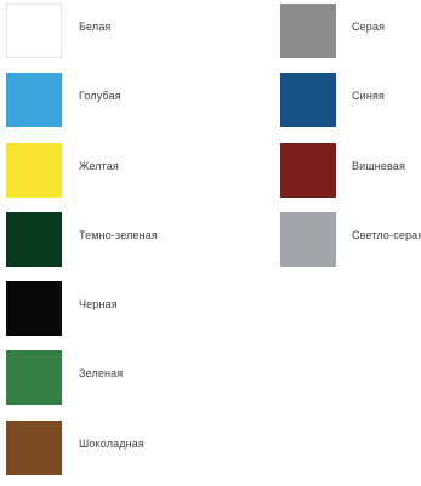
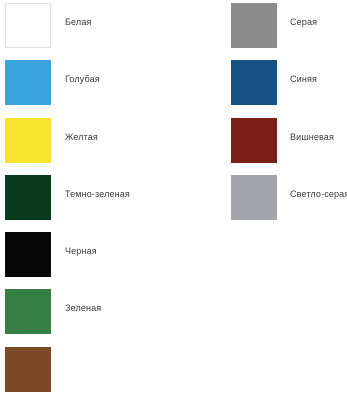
  Белая
  Голубая
  Желтая
  Темно-зеленая
  Черная
  Зеленая
- Шоколадная
  Серая
  Синяя
  Вишневая
  Светло-сера
